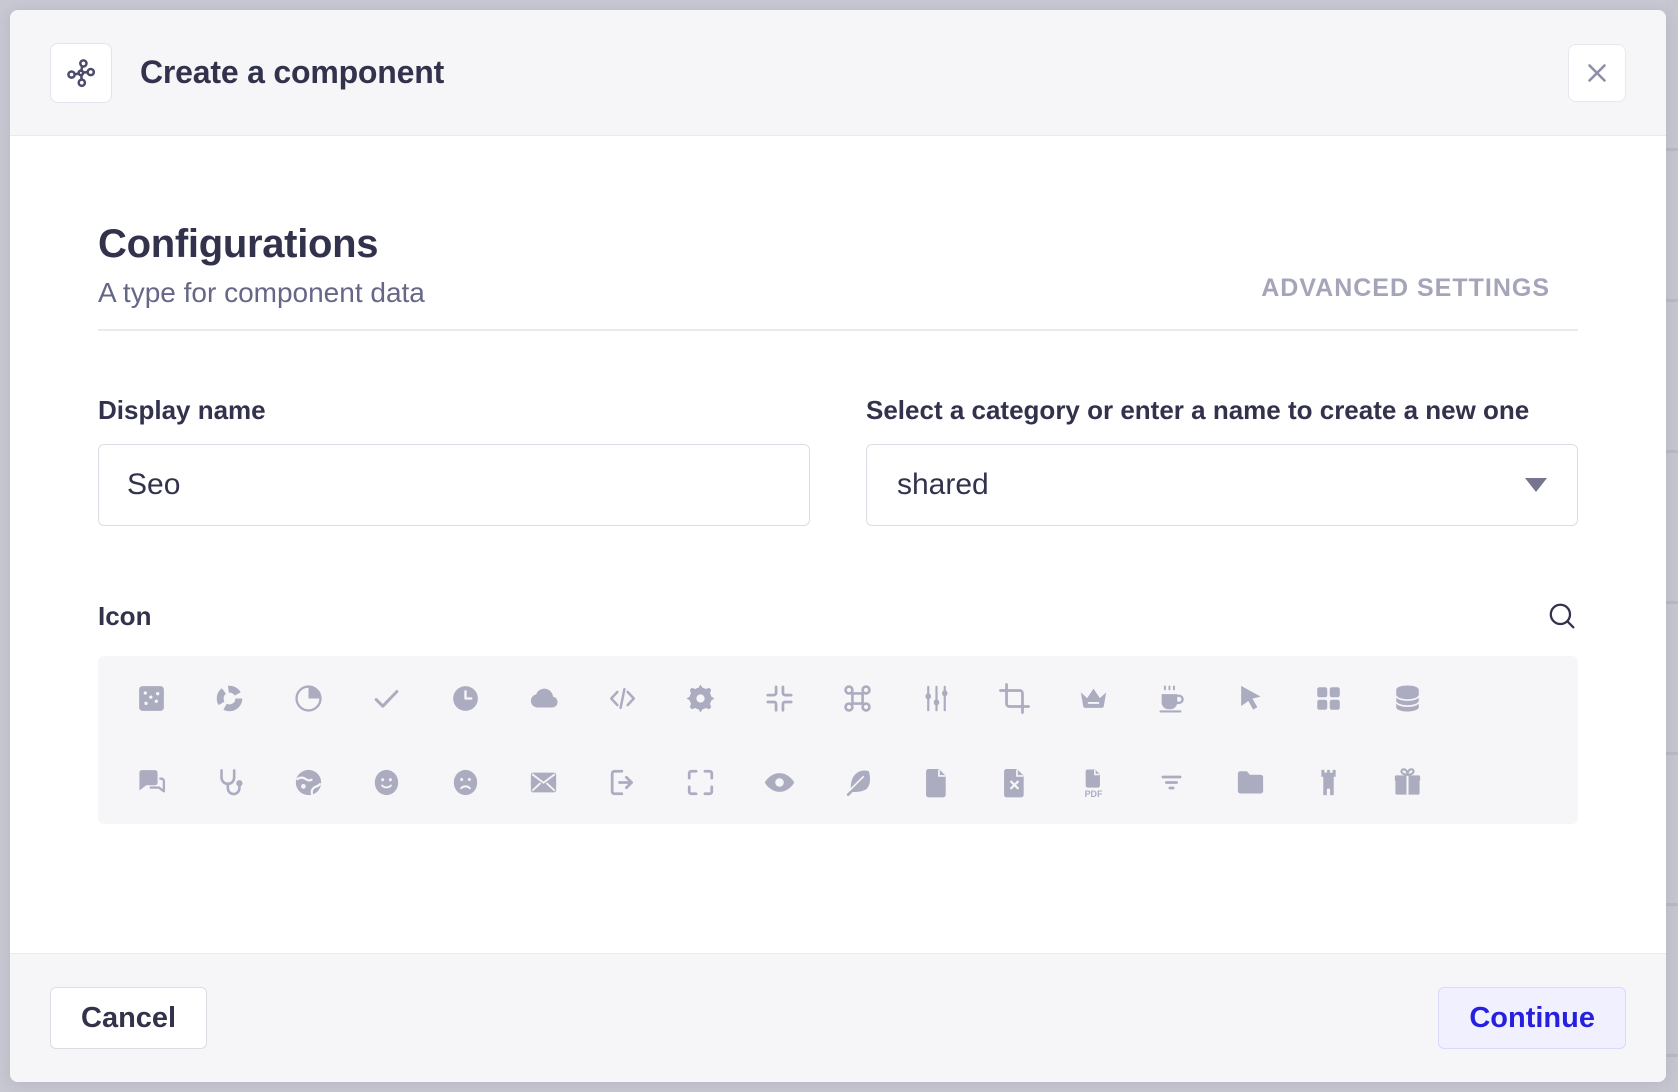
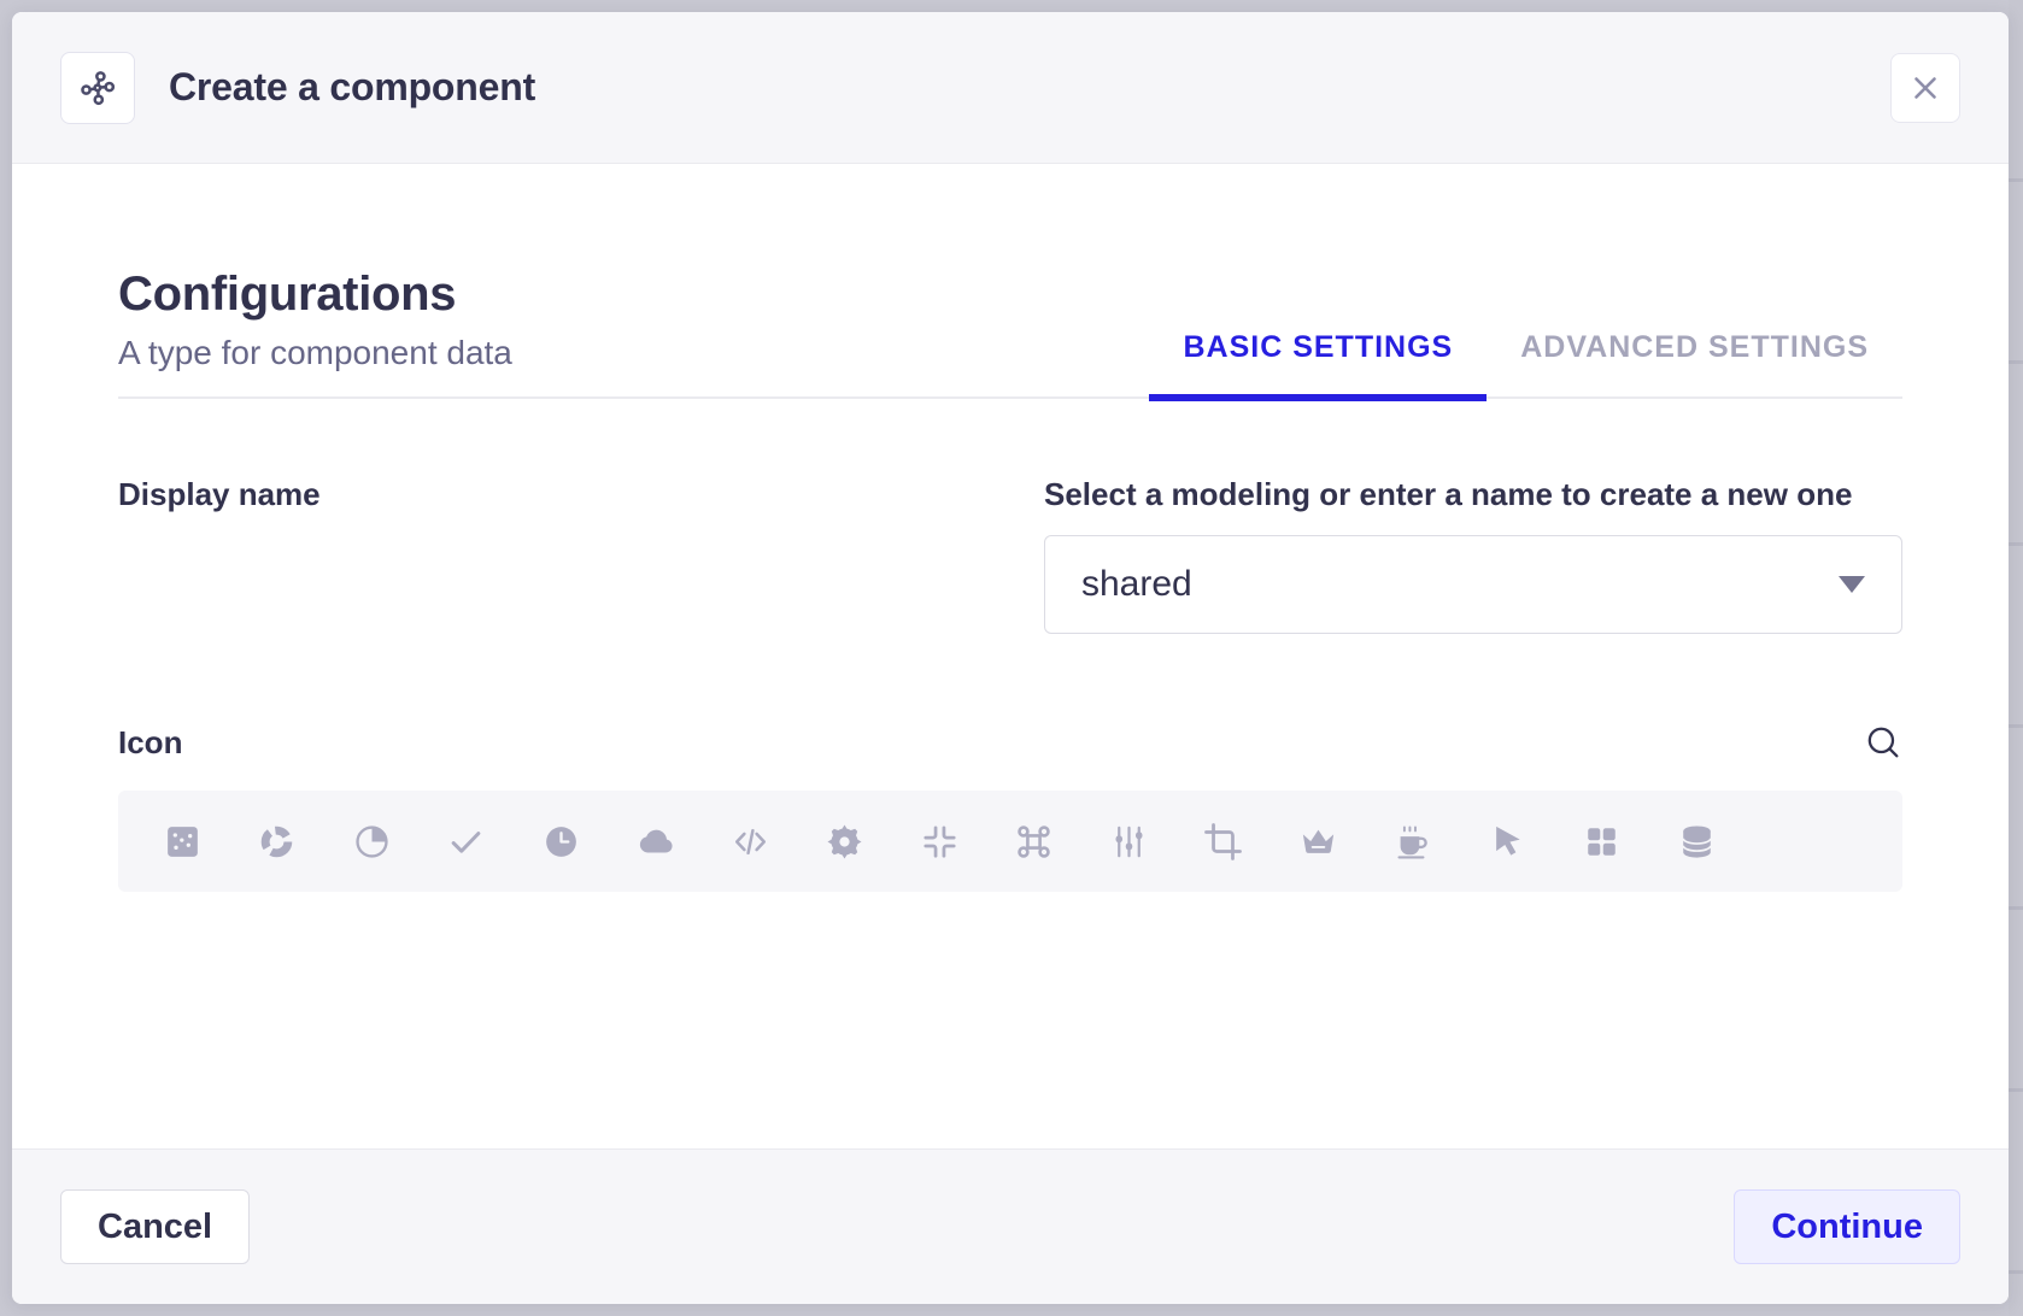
  Create a component
  Configurations
  A type for component data
+ BASIC SETTINGS
  ADVANCED SETTINGS
  Display name
- Seo
- Select a category or enter a name to create a new one
+ Select a modeling or enter a name to create a new one
  shared
  Icon
- PDF
  Cancel
  Continue
